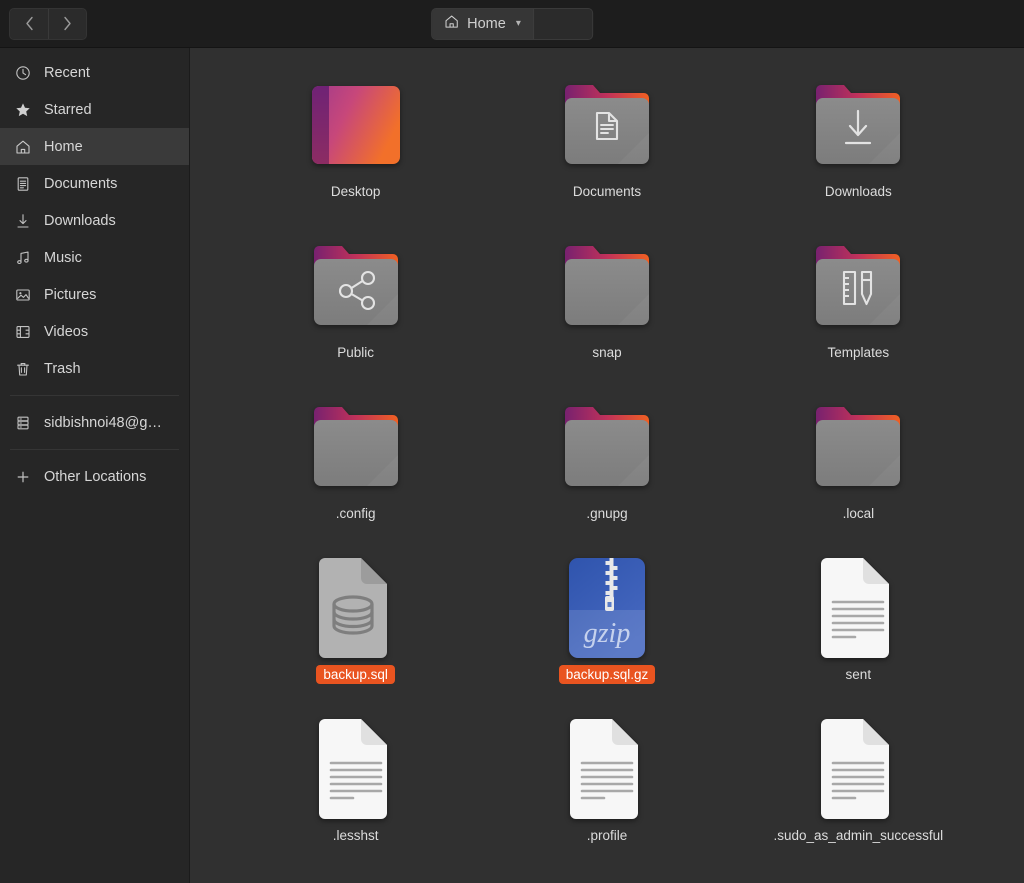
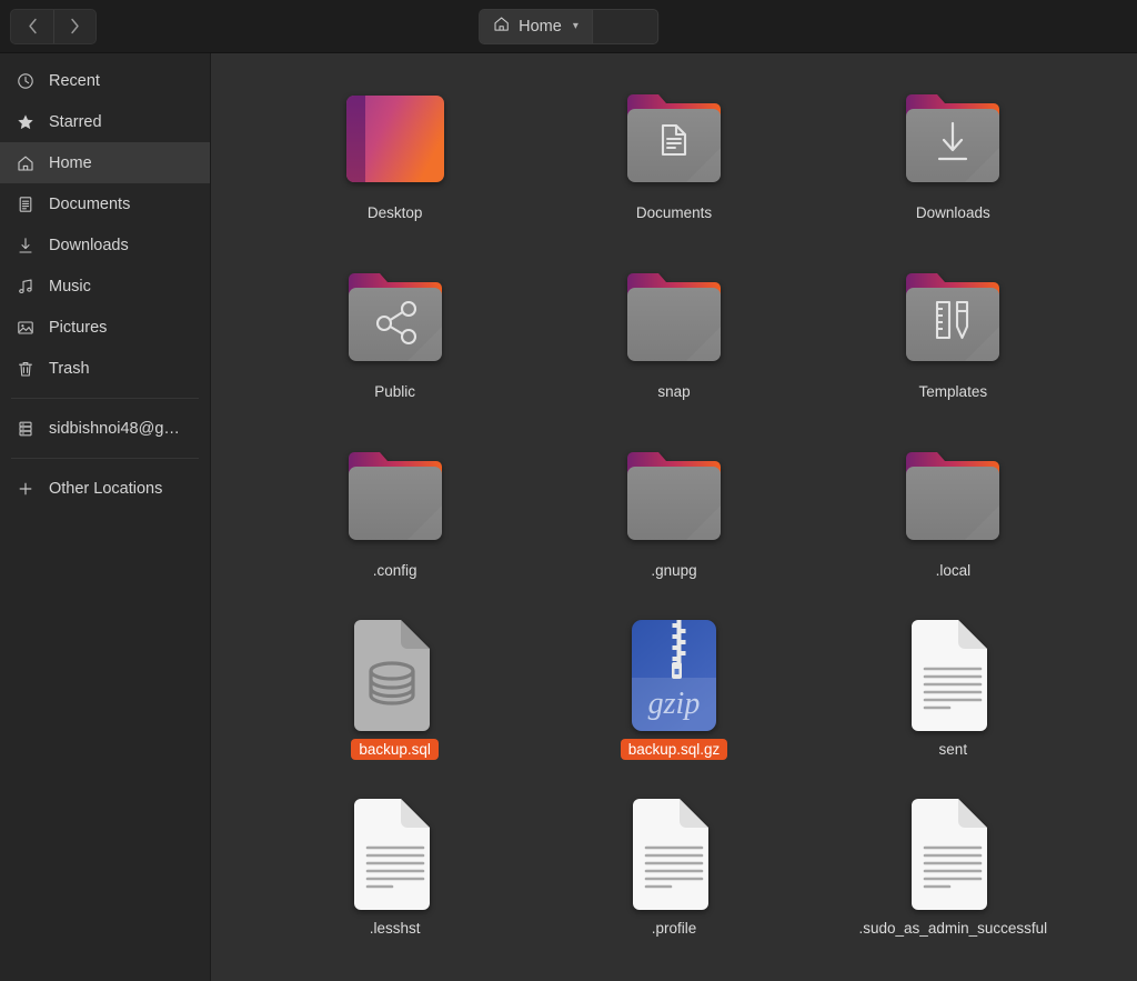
  Home
  ▾
  Recent
  Starred
  Home
  Documents
  Downloads
  Music
  Pictures
- Videos
  Trash
  sidbishnoi48@g…
  Other Locations
  Desktop
  Documents
  Downloads
  Public
  snap
  Templates
  .config
  .gnupg
  .local
  backup.sql
  gzip
  backup.sql.gz
  sent
  .lesshst
  .profile
  .sudo_as_admin_successful
